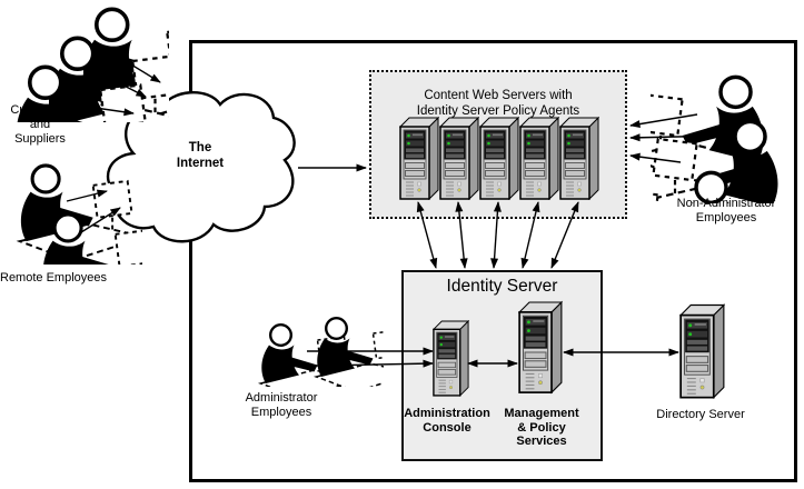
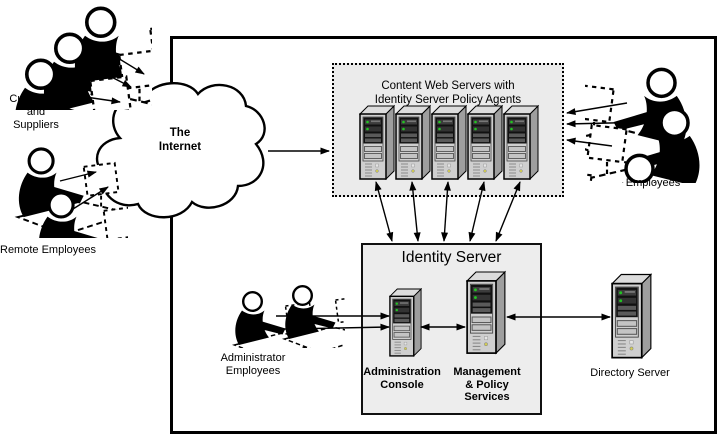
  Content Web Servers with
  Identity Server Policy Agents
  Identity Server
  The
  Internet
  Customers and
  Suppliers
  Remote Employees
  Administrator
  Employees
- Non-Administrator
  Employees
  Administration
  Console
  Management
  & Policy
  Services
  Directory Server
